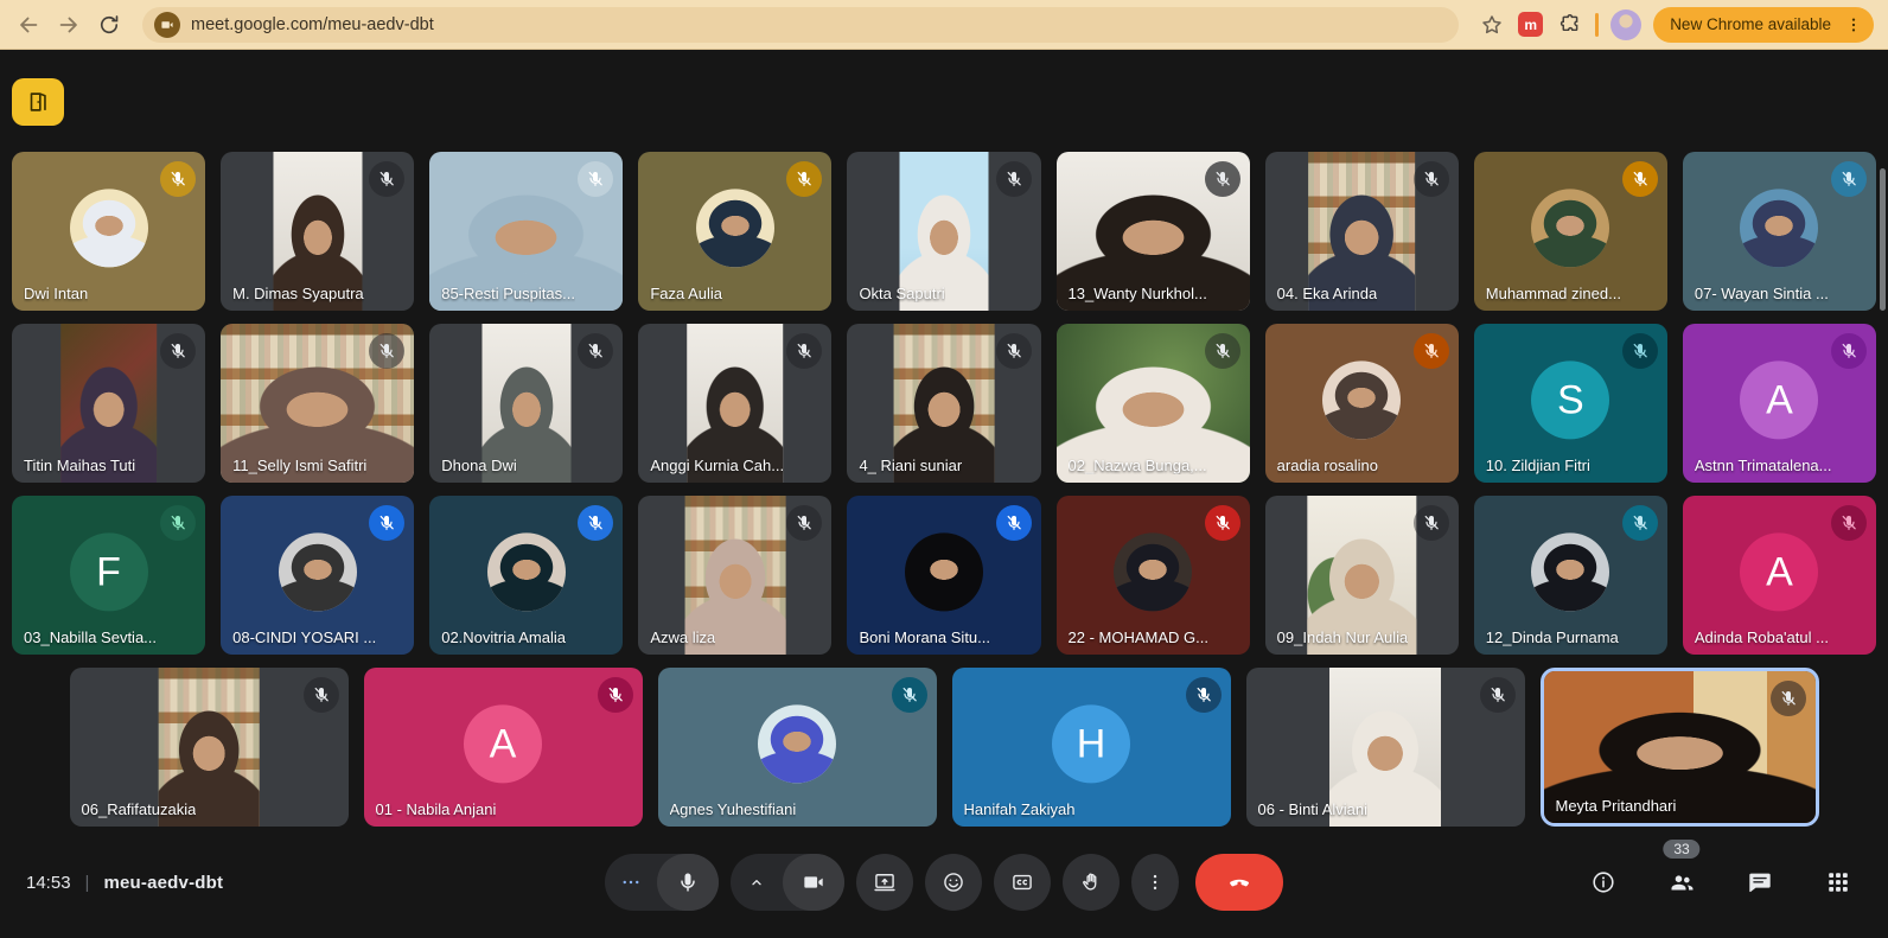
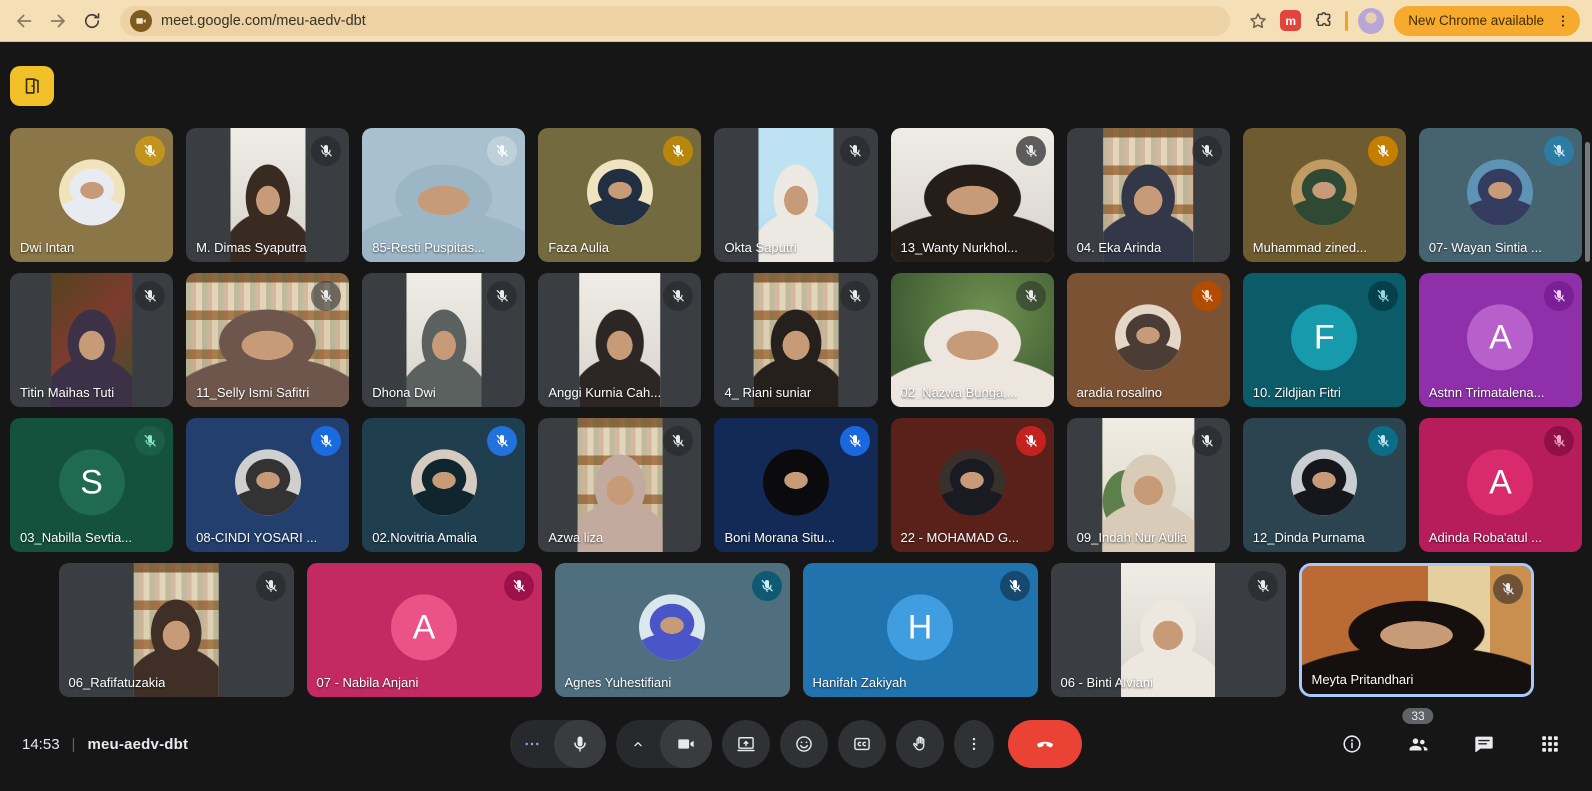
  meet.google.com/meu-aedv-dbt
  m
  New Chrome available
  Dwi Intan
  M. Dimas Syaputra
  85-Resti Puspitas...
  Faza Aulia
  Okta Saputri
  13_Wanty Nurkhol...
  04. Eka Arinda
  Muhammad zined...
  07- Wayan Sintia ...
  Titin Maihas Tuti
  11_Selly Ismi Safitri
  Dhona Dwi
  Anggi Kurnia Cah...
  4_ Riani suniar
  02_Nazwa Bunga,...
  aradia rosalino
- S
+ F
  10. Zildjian Fitri
  A
  Astnn Trimatalena...
- F
+ S
  03_Nabilla Sevtia...
  08-CINDI YOSARI ...
  02.Novitria Amalia
  Azwa liza
  Boni Morana Situ...
  22 - MOHAMAD G...
  09_Indah Nur Aulia
  12_Dinda Purnama
  A
  Adinda Roba'atul ...
  06_Rafifatuzakia
  A
- 01 - Nabila Anjani
+ 07 - Nabila Anjani
  Agnes Yuhestifiani
  H
  Hanifah Zakiyah
  06 - Binti Alviani
  Meyta Pritandhari
  14:53
  |
  meu-aedv-dbt
  33
